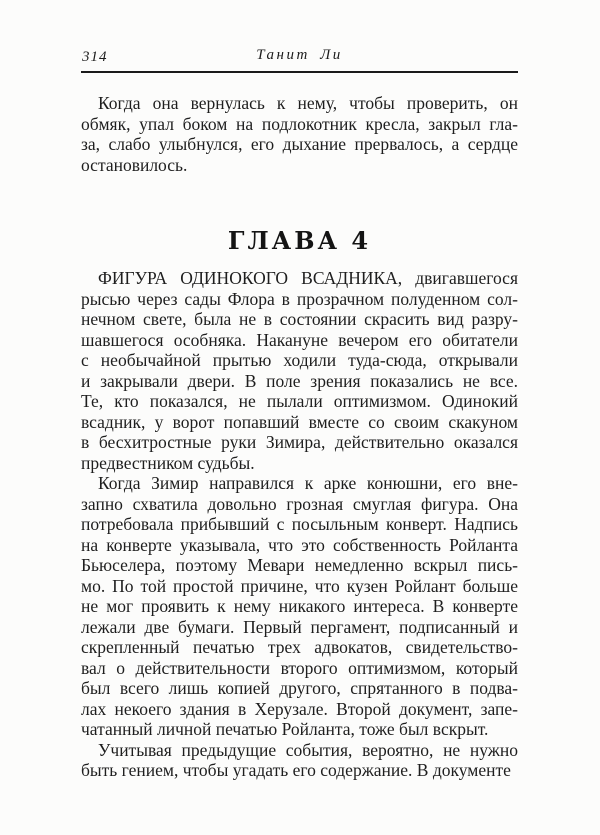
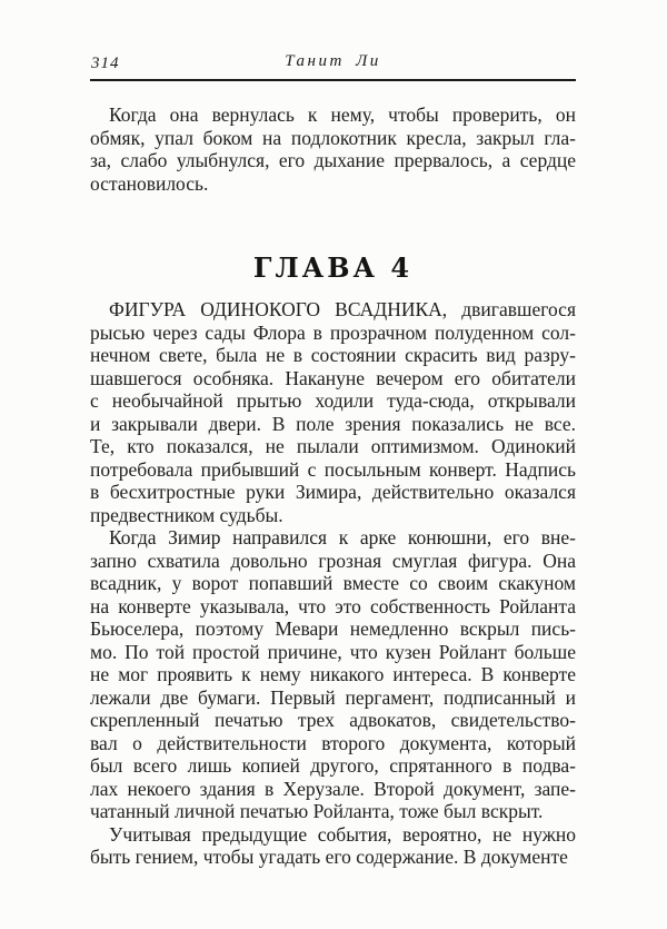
  314
  Танит Ли
  Когда она вернулась к нему, чтобы проверить, он
  обмяк, упал боком на подлокотник кресла, закрыл гла-
  за, слабо улыбнулся, его дыхание прервалось, а сердце
  остановилось.
  ГЛАВА 4
  ФИГУРА ОДИНОКОГО ВСАДНИКА, двигавшегося
  рысью через сады Флора в прозрачном полуденном сол-
  нечном свете, была не в состоянии скрасить вид разру-
  шавшегося особняка. Накануне вечером его обитатели
  с необычайной прытью ходили туда-сюда, открывали
  и закрывали двери. В поле зрения показались не все.
  Те, кто показался, не пылали оптимизмом. Одинокий
- всадник, у ворот попавший вместе со своим скакуном
+ потребовала прибывший с посыльным конверт. Надпись
  в бесхитростные руки Зимира, действительно оказался
  предвестником судьбы.
  Когда Зимир направился к арке конюшни, его вне-
  запно схватила довольно грозная смуглая фигура. Она
- потребовала прибывший с посыльным конверт. Надпись
+ всадник, у ворот попавший вместе со своим скакуном
  на конверте указывала, что это собственность Ройланта
  Бьюселера, поэтому Мевари немедленно вскрыл пись-
  мо. По той простой причине, что кузен Ройлант больше
  не мог проявить к нему никакого интереса. В конверте
  лежали две бумаги. Первый пергамент, подписанный и
  скрепленный печатью трех адвокатов, свидетельство-
- вал о действительности второго оптимизмом, который
+ вал о действительности второго документа, который
  был всего лишь копией другого, спрятанного в подва-
  лах некоего здания в Херузале. Второй документ, запе-
  чатанный личной печатью Ройланта, тоже был вскрыт.
  Учитывая предыдущие события, вероятно, не нужно
  быть гением, чтобы угадать его содержание. В документе
